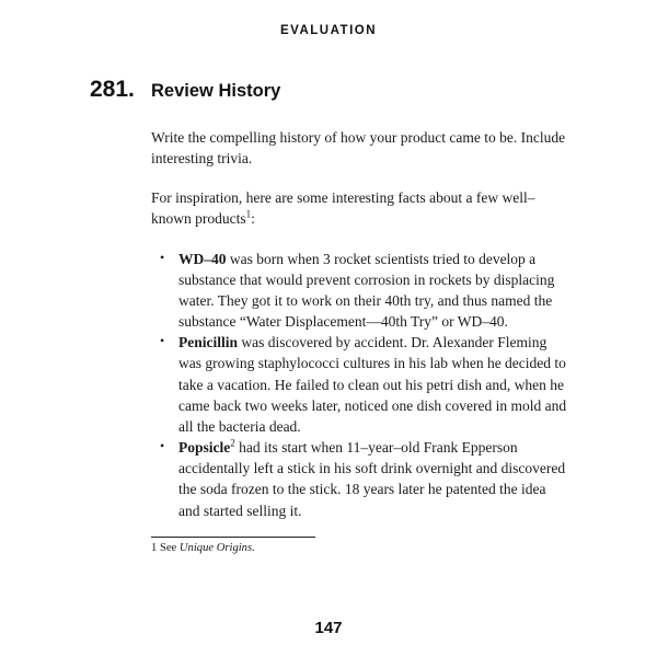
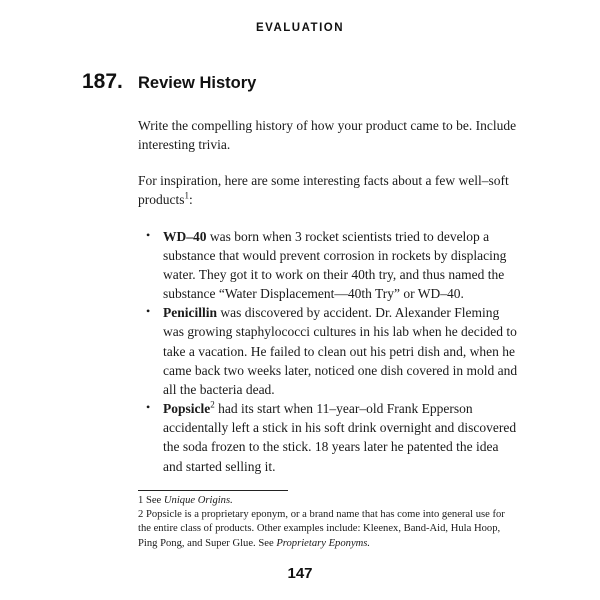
  EVALUATION
- 281.
+ 187.
  Review History
  Write the compelling history of how your product came to be. Include interesting trivia.
- For inspiration, here are some interesting facts about a few well–known products1:
+ For inspiration, here are some interesting facts about a few well–soft products1:
  •
  WD–40 was born when 3 rocket scientists tried to develop a substance that would prevent corrosion in rockets by displacing water. They got it to work on their 40th try, and thus named the substance “Water Displacement—40th Try” or WD–40.
  •
  Penicillin was discovered by accident. Dr. Alexander Fleming was growing staphylococci cultures in his lab when he decided to take a vacation. He failed to clean out his petri dish and, when he came back two weeks later, noticed one dish covered in mold and all the bacteria dead.
  •
  Popsicle2 had its start when 11–year–old Frank Epperson accidentally left a stick in his soft drink overnight and discovered the soda frozen to the stick. 18 years later he patented the idea and started selling it.
  1 See Unique Origins.
+ 2 Popsicle is a proprietary eponym, or a brand name that has come into general use for the entire class of products. Other examples include: Kleenex, Band-Aid, Hula Hoop, Ping Pong, and Super Glue. See Proprietary Eponyms.
  147
